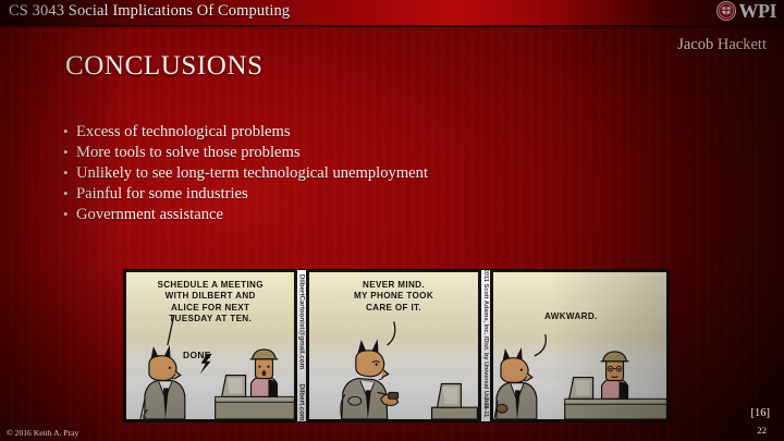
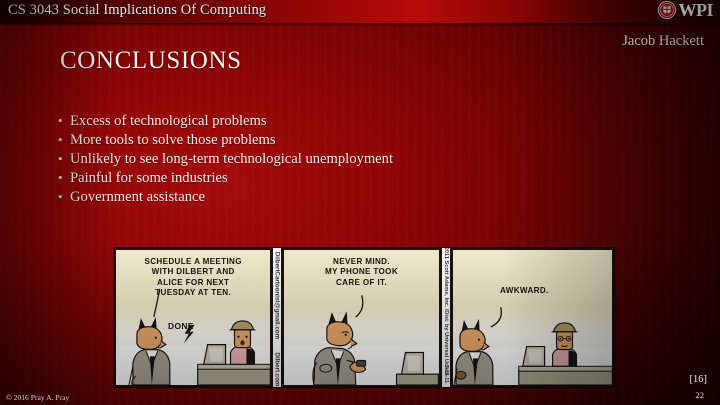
- © 2016 Keith A. Pray
+ © 2016 Pray A. Pray
  [16]
  22
